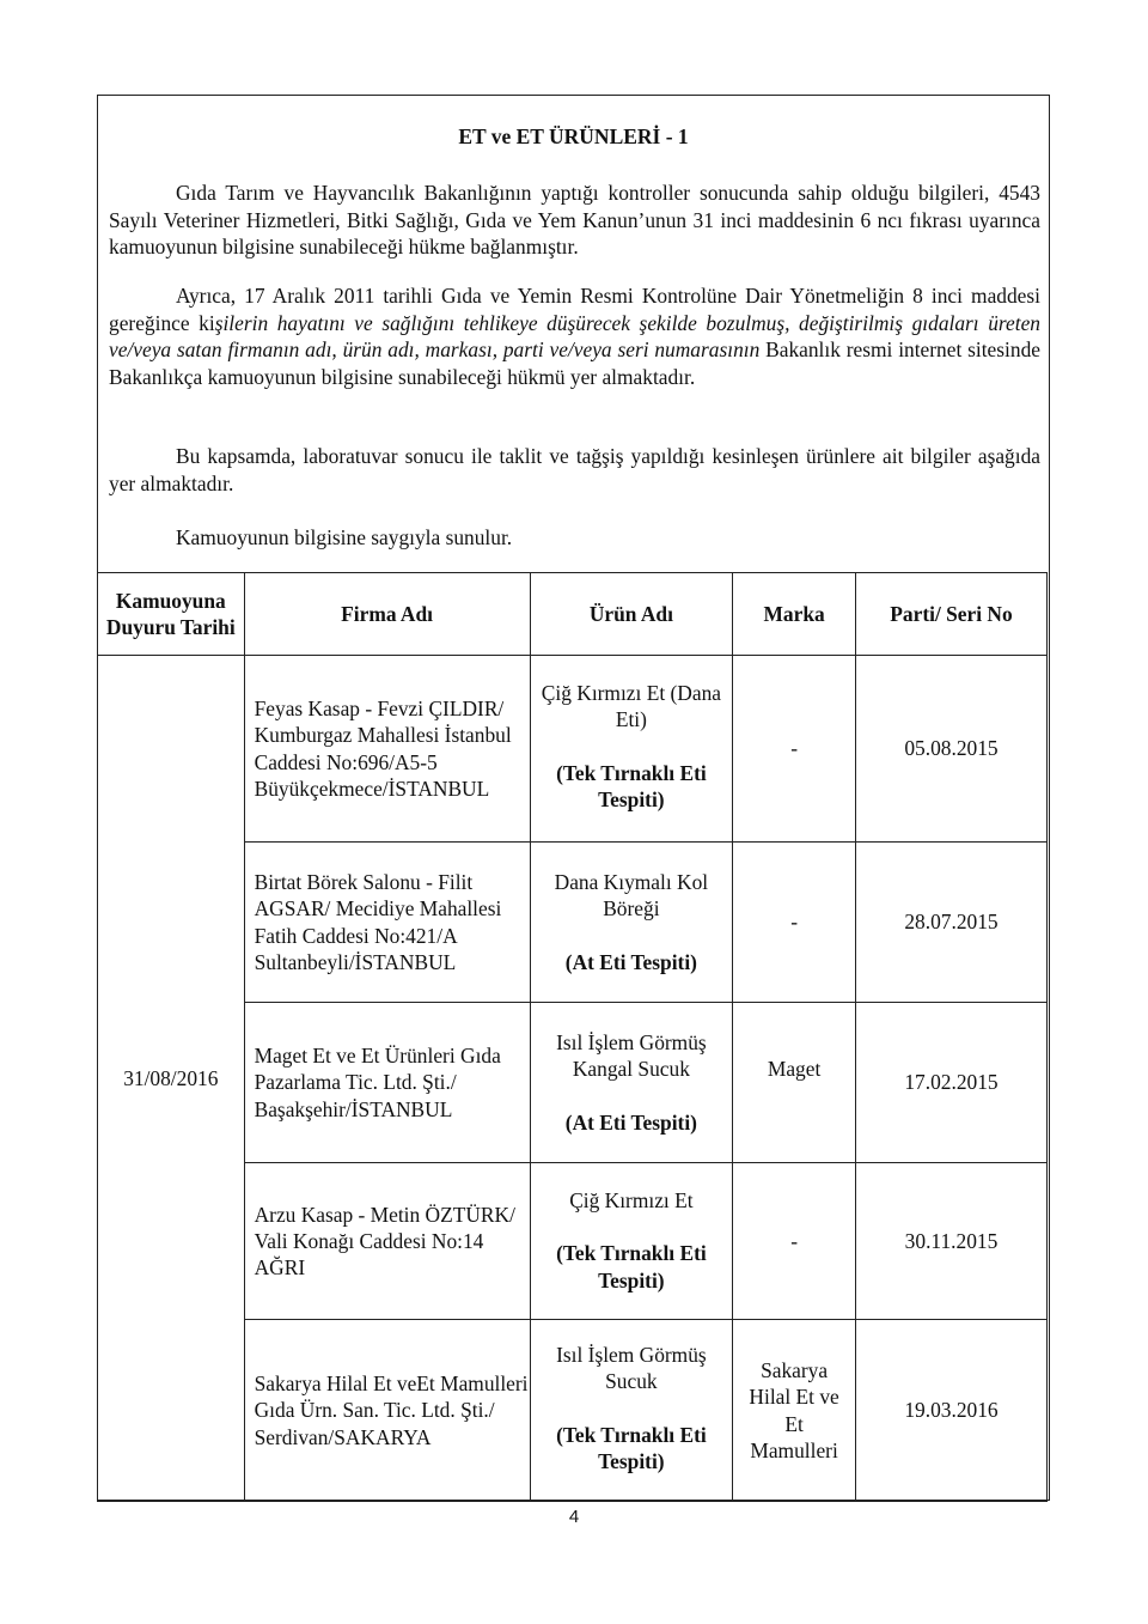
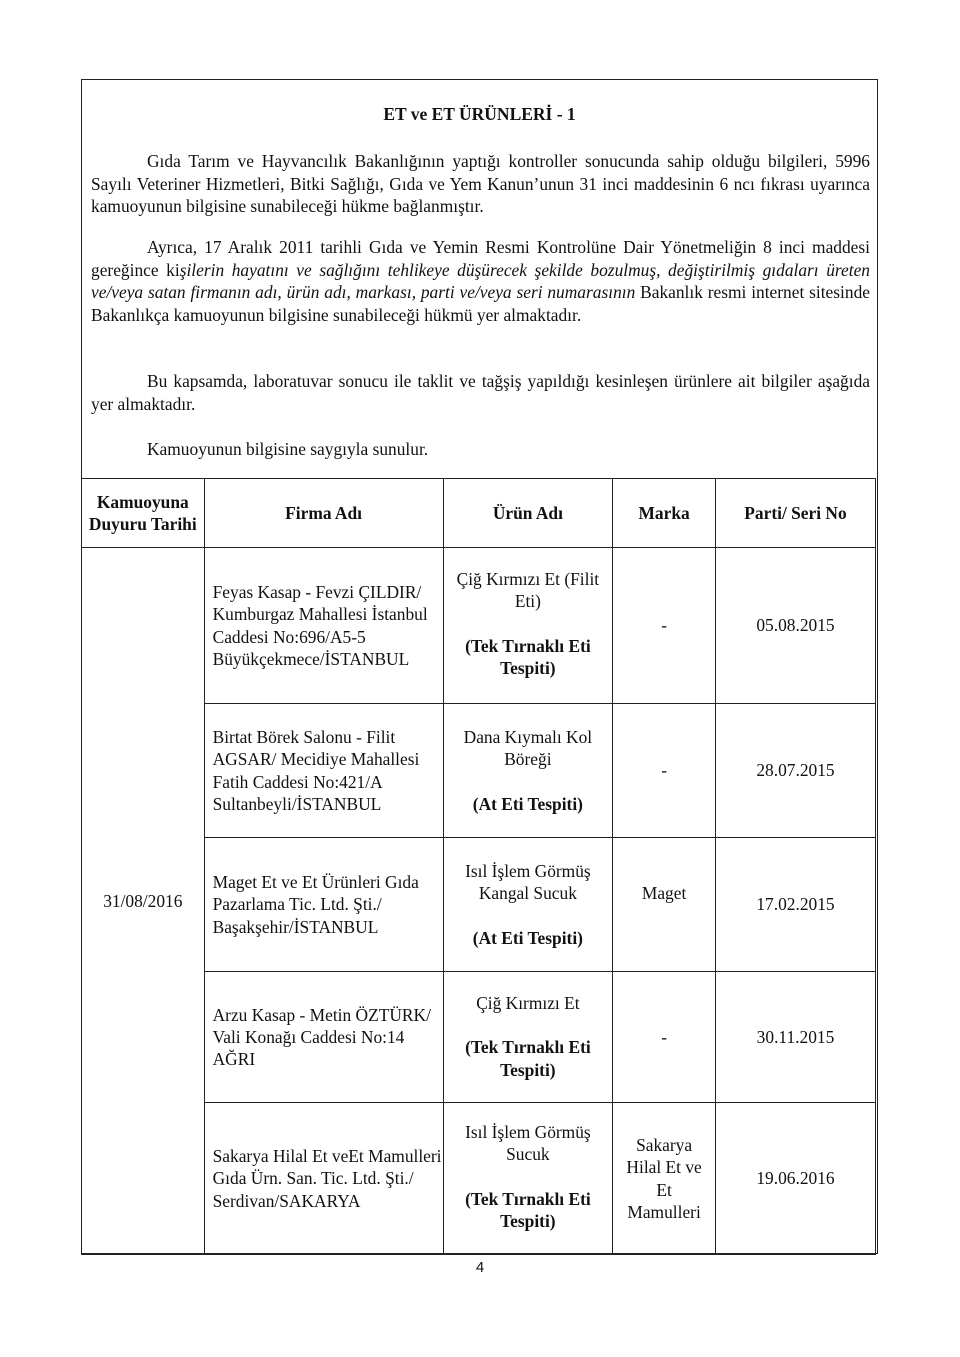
  ET ve ET ÜRÜNLERİ - 1
- Gıda Tarım ve Hayvancılık Bakanlığının yaptığı kontroller sonucunda sahip olduğu bilgileri, 4543 Sayılı Veteriner Hizmetleri, Bitki Sağlığı, Gıda ve Yem Kanun’unun 31 inci maddesinin 6 ncı fıkrası uyarınca kamuoyunun bilgisine sunabileceği hükme bağlanmıştır.
+ Gıda Tarım ve Hayvancılık Bakanlığının yaptığı kontroller sonucunda sahip olduğu bilgileri, 5996 Sayılı Veteriner Hizmetleri, Bitki Sağlığı, Gıda ve Yem Kanun’unun 31 inci maddesinin 6 ncı fıkrası uyarınca kamuoyunun bilgisine sunabileceği hükme bağlanmıştır.
  Ayrıca, 17 Aralık 2011 tarihli Gıda ve Yemin Resmi Kontrolüne Dair Yönetmeliğin 8 inci maddesi gereğince kişilerin hayatını ve sağlığını tehlikeye düşürecek şekilde bozulmuş, değiştirilmiş gıdaları üreten ve/veya satan firmanın adı, ürün adı, markası, parti ve/veya seri numarasının Bakanlık resmi internet sitesinde Bakanlıkça kamuoyunun bilgisine sunabileceği hükmü yer almaktadır.
  Bu kapsamda, laboratuvar sonucu ile taklit ve tağşiş yapıldığı kesinleşen ürünlere ait bilgiler aşağıda yer almaktadır.
  Kamuoyunun bilgisine saygıyla sunulur.
  Kamuoyuna Duyuru Tarihi	Firma Adı	Ürün Adı	Marka	Parti/ Seri No
- 31/08/2016	Feyas Kasap - Fevzi ÇILDIR/ Kumburgaz Mahallesi İstanbul Caddesi No:696/A5-5 Büyükçekmece/İSTANBUL	Çiğ Kırmızı Et (Dana Eti) (Tek Tırnaklı Eti Tespiti)	-	05.08.2015
+ 31/08/2016	Feyas Kasap - Fevzi ÇILDIR/ Kumburgaz Mahallesi İstanbul Caddesi No:696/A5-5 Büyükçekmece/İSTANBUL	Çiğ Kırmızı Et (Filit Eti) (Tek Tırnaklı Eti Tespiti)	-	05.08.2015
  Birtat Börek Salonu - Filit AGSAR/ Mecidiye Mahallesi Fatih Caddesi No:421/A Sultanbeyli/İSTANBUL	Dana Kıymalı Kol Böreği (At Eti Tespiti)	-	28.07.2015
  Maget Et ve Et Ürünleri Gıda Pazarlama Tic. Ltd. Şti./ Başakşehir/İSTANBUL	Isıl İşlem Görmüş Kangal Sucuk (At Eti Tespiti)	Maget	17.02.2015
  Arzu Kasap - Metin ÖZTÜRK/ Vali Konağı Caddesi No:14 AĞRI	Çiğ Kırmızı Et (Tek Tırnaklı Eti Tespiti)	-	30.11.2015
- Sakarya Hilal Et veEt Mamulleri Gıda Ürn. San. Tic. Ltd. Şti./ Serdivan/SAKARYA	Isıl İşlem Görmüş Sucuk (Tek Tırnaklı Eti Tespiti)	Sakarya Hilal Et ve Et Mamulleri	19.03.2016
+ Sakarya Hilal Et veEt Mamulleri Gıda Ürn. San. Tic. Ltd. Şti./ Serdivan/SAKARYA	Isıl İşlem Görmüş Sucuk (Tek Tırnaklı Eti Tespiti)	Sakarya Hilal Et ve Et Mamulleri	19.06.2016
  4
